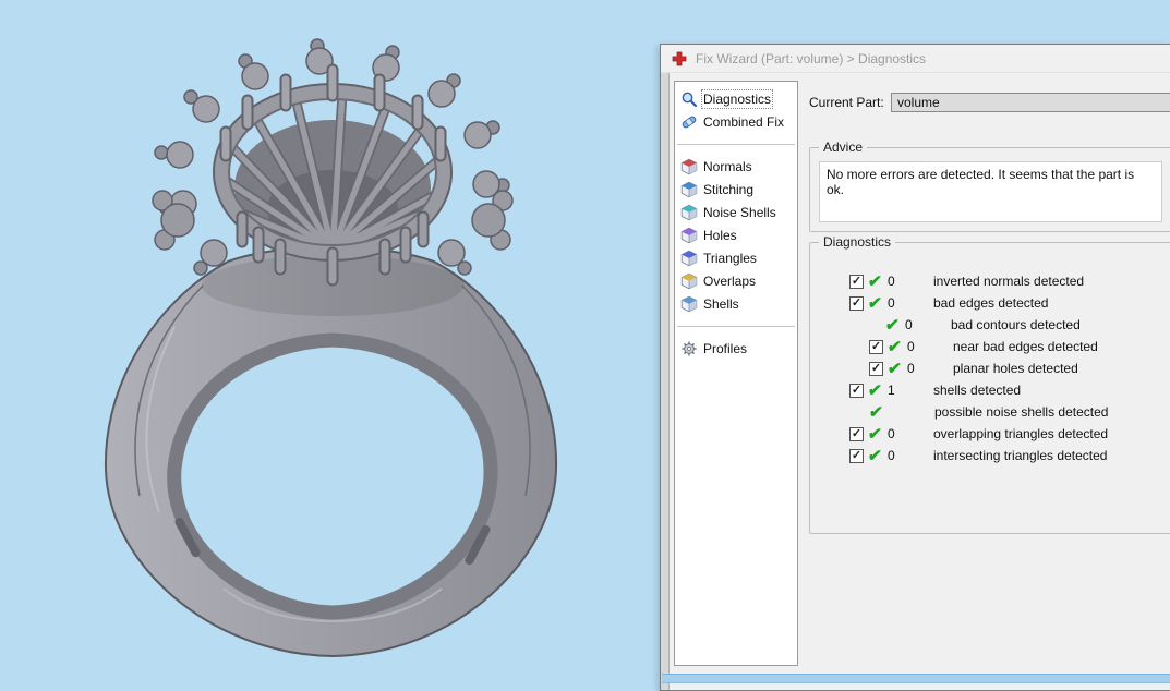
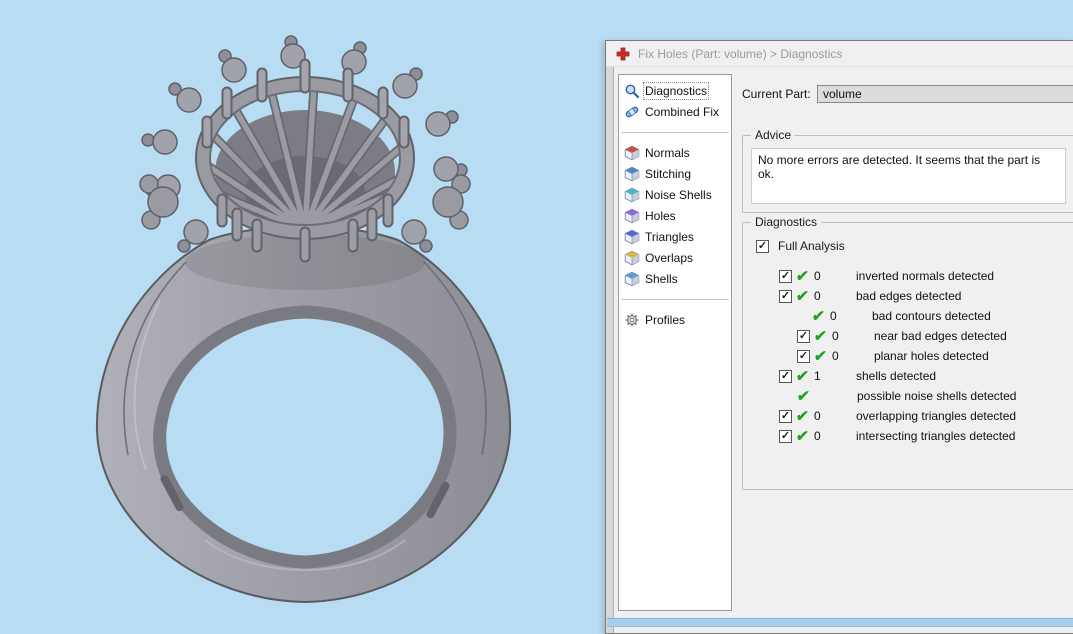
- Fix Wizard (Part: volume) > Diagnostics
+ Fix Holes (Part: volume) > Diagnostics
  Diagnostics
  Combined Fix
  Normals
  Stitching
  Noise Shells
  Holes
  Triangles
  Overlaps
  Shells
  Profiles
  Current Part:
  volume
  Advice
  No more errors are detected. It seems that the part is ok.
  Diagnostics
+ Full Analysis
  0
  inverted normals detected
  0
  bad edges detected
  0
  bad contours detected
  0
  near bad edges detected
  0
  planar holes detected
  1
  shells detected
  possible noise shells detected
  0
  overlapping triangles detected
  0
  intersecting triangles detected
